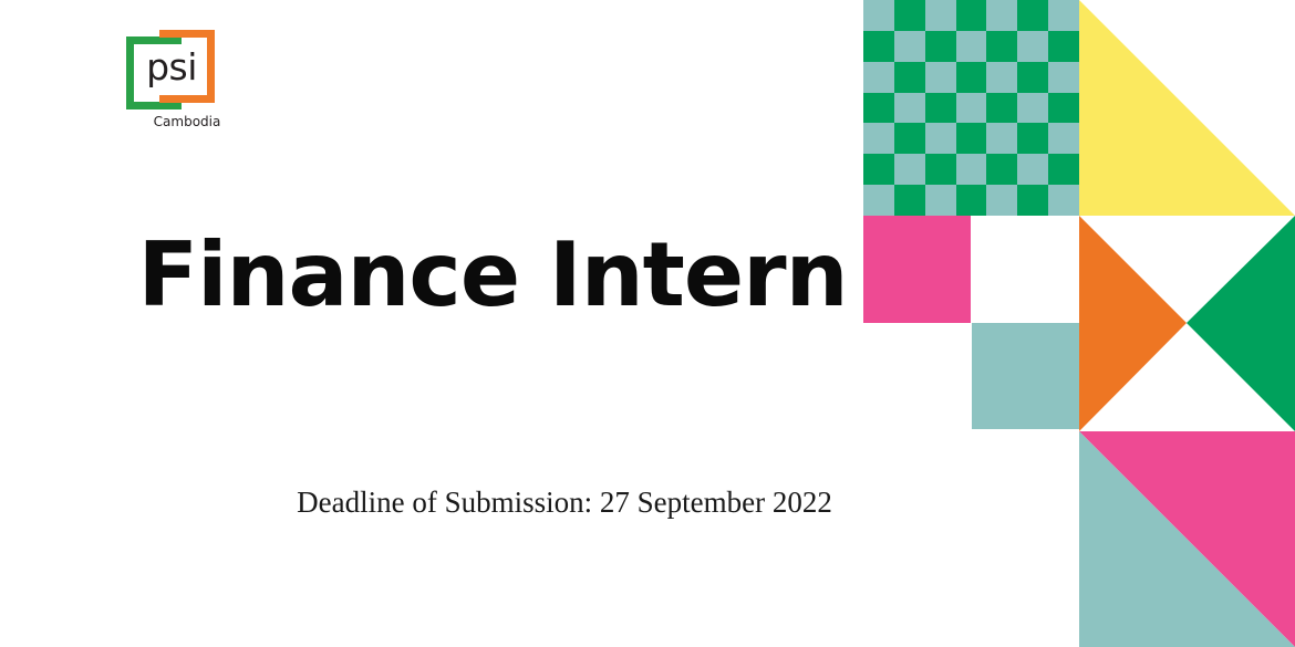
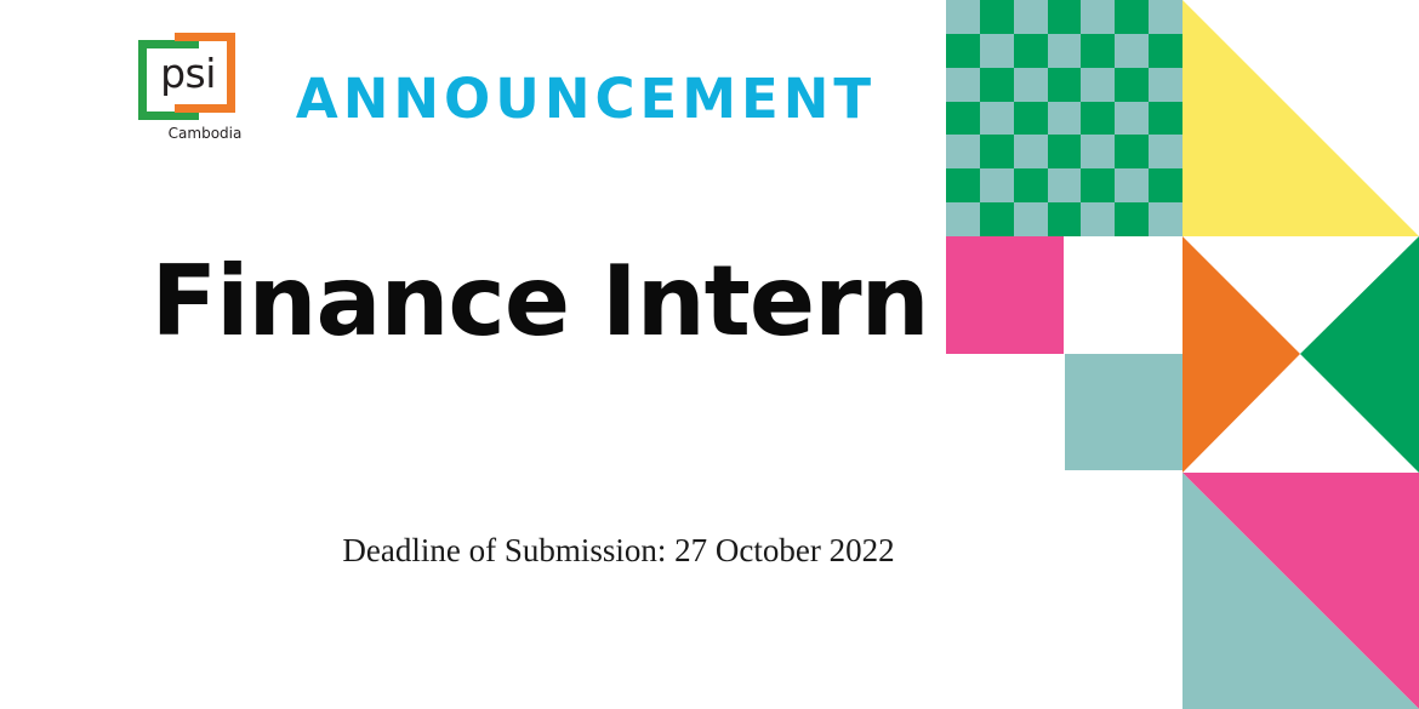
  psi
  Cambodia
+ ANNOUNCEMENT
  Finance Intern
- Deadline of Submission: 27 September 2022
+ Deadline of Submission: 27 October 2022
